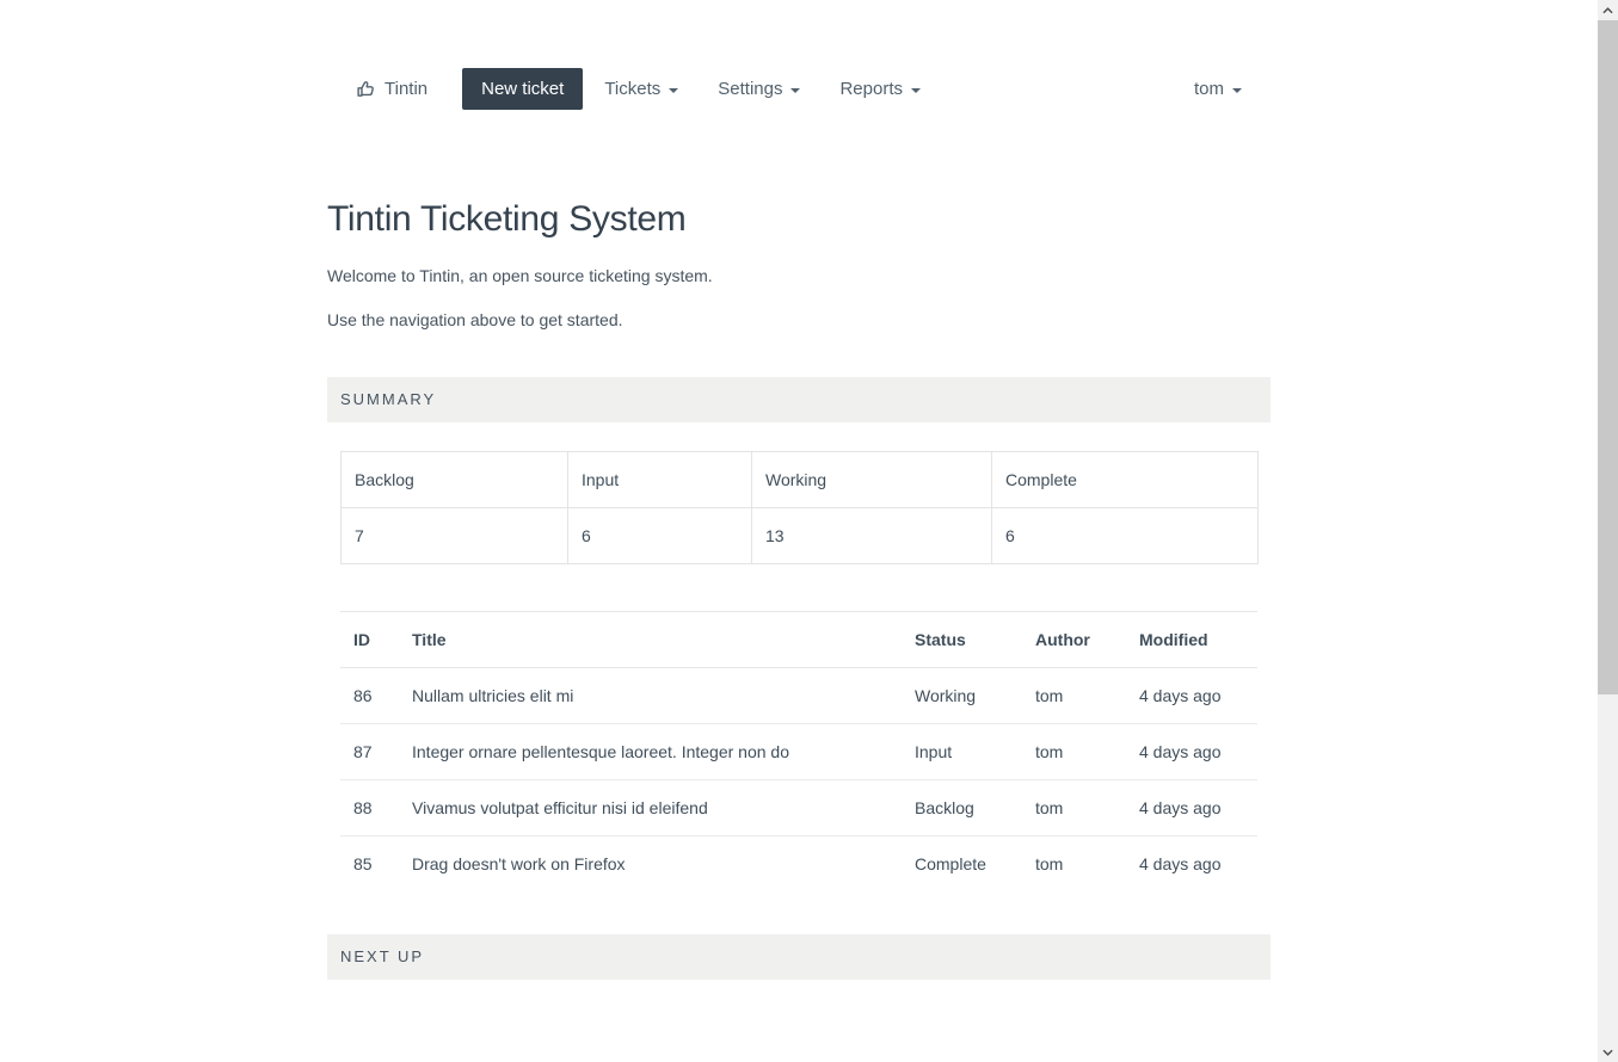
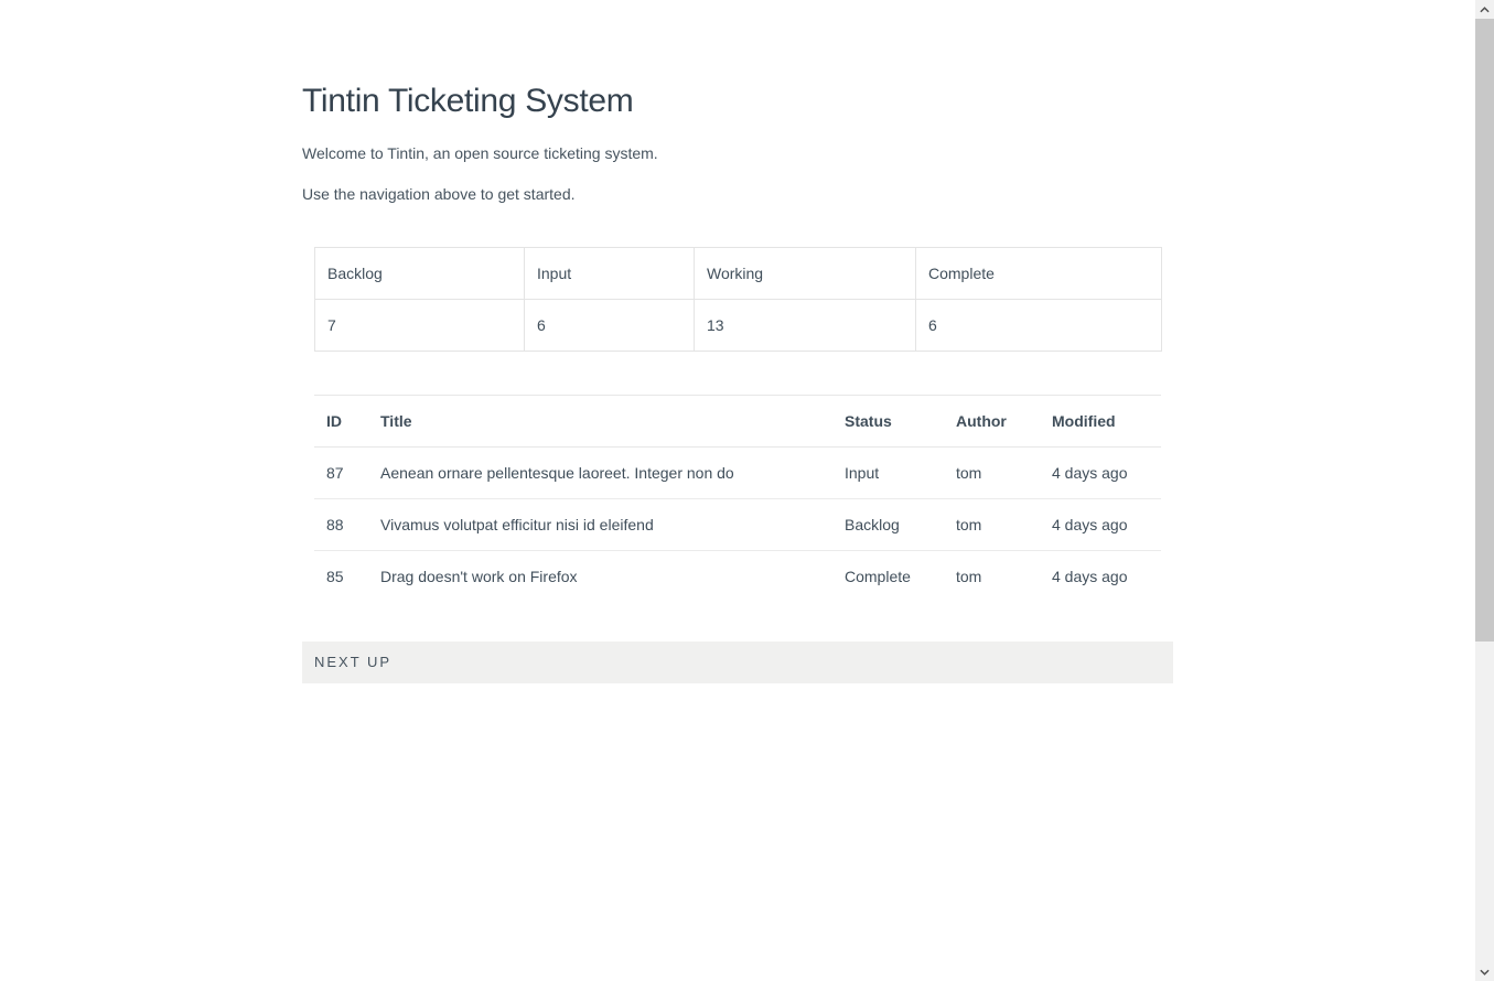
- Tintin
- New ticket
- Tickets
- Settings
- Reports
- tom
  Tintin Ticketing System
  Welcome to Tintin, an open source ticketing system.
  Use the navigation above to get started.
- SUMMARY
  Backlog	Input	Working	Complete
  7	6	13	6
  ID	Title	Status	Author	Modified
- 86	Nullam ultricies elit mi	Working	tom	4 days ago
- 87	Integer ornare pellentesque laoreet. Integer non do	Input	tom	4 days ago
+ 87	Aenean ornare pellentesque laoreet. Integer non do	Input	tom	4 days ago
  88	Vivamus volutpat efficitur nisi id eleifend	Backlog	tom	4 days ago
  85	Drag doesn't work on Firefox	Complete	tom	4 days ago
  NEXT UP
